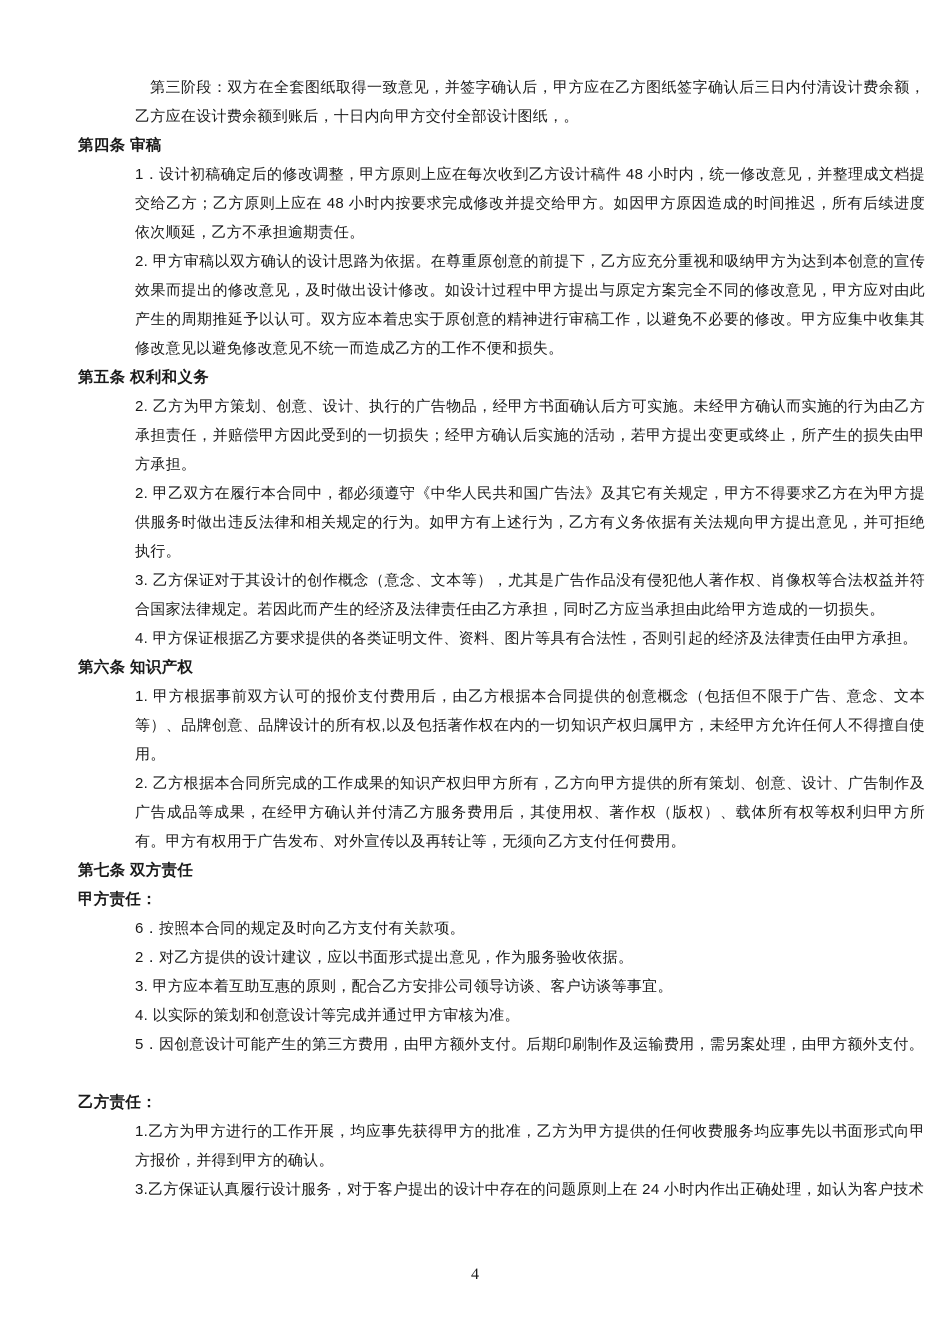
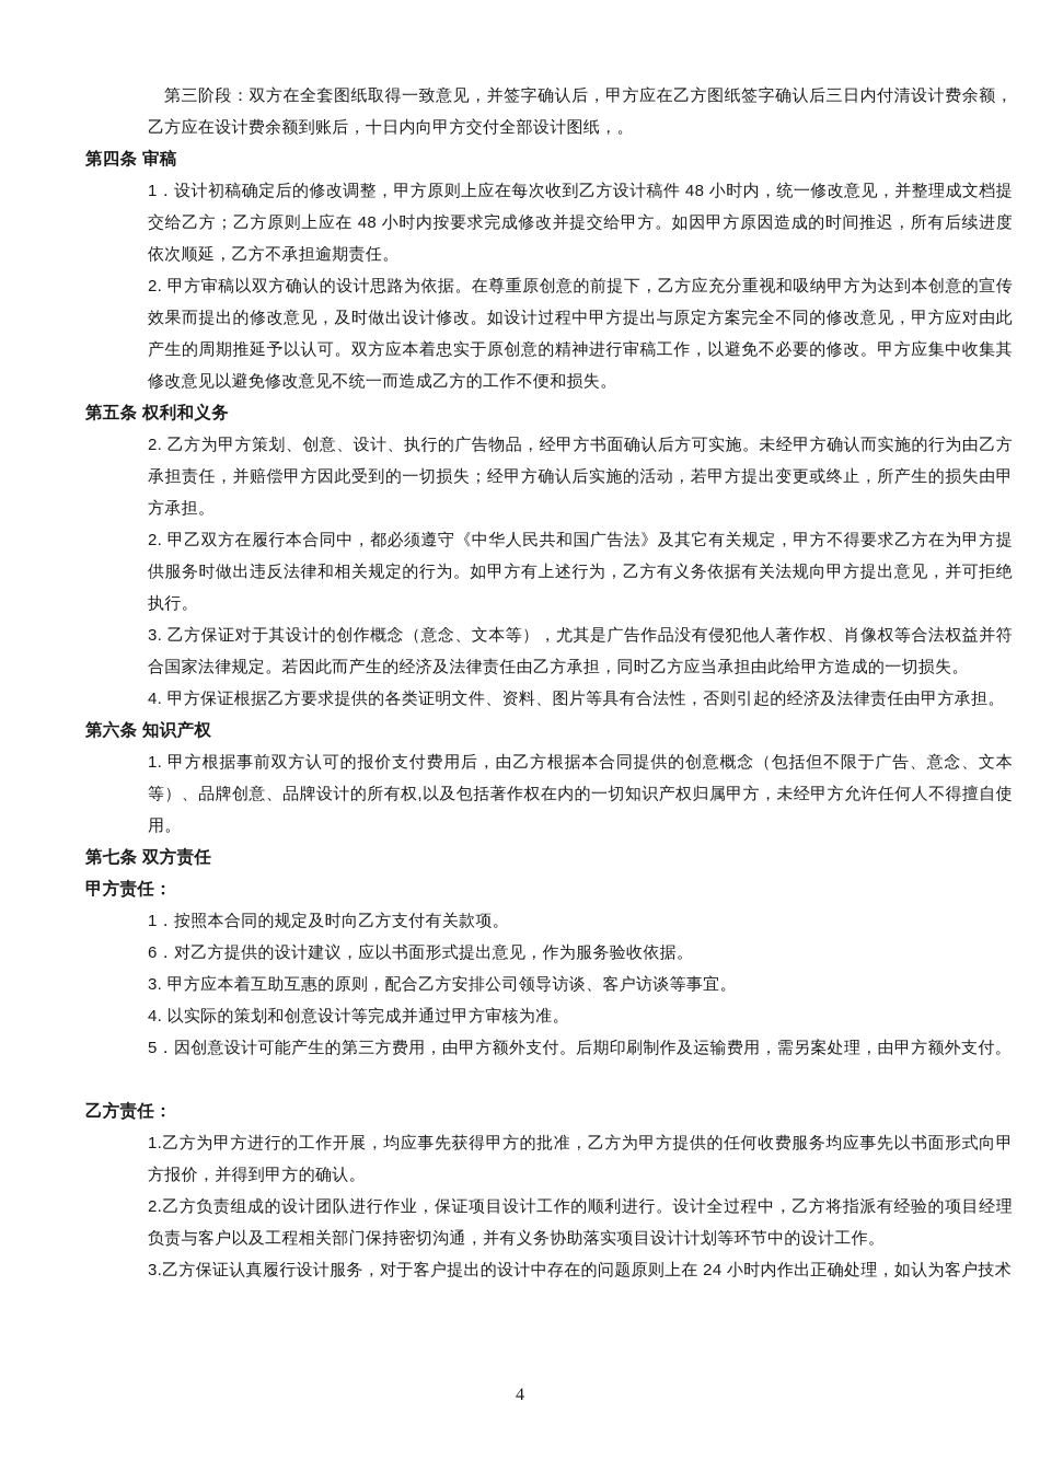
  第三阶段：双方在全套图纸取得一致意见，并签字确认后，甲方应在乙方图纸签字确认后三日内付清设计费余额，乙方应在设计费余额到账后，十日内向甲方交付全部设计图纸，。
  第四条 审稿
  1．设计初稿确定后的修改调整，甲方原则上应在每次收到乙方设计稿件 48 小时内，统一修改意见，并整理成文档提交给乙方；乙方原则上应在 48 小时内按要求完成修改并提交给甲方。如因甲方原因造成的时间推迟，所有后续进度依次顺延，乙方不承担逾期责任。
  2. 甲方审稿以双方确认的设计思路为依据。在尊重原创意的前提下，乙方应充分重视和吸纳甲方为达到本创意的宣传效果而提出的修改意见，及时做出设计修改。如设计过程中甲方提出与原定方案完全不同的修改意见，甲方应对由此产生的周期推延予以认可。双方应本着忠实于原创意的精神进行审稿工作，以避免不必要的修改。甲方应集中收集其修改意见以避免修改意见不统一而造成乙方的工作不便和损失。
  第五条 权利和义务
  2. 乙方为甲方策划、创意、设计、执行的广告物品，经甲方书面确认后方可实施。未经甲方确认而实施的行为由乙方承担责任，并赔偿甲方因此受到的一切损失；经甲方确认后实施的活动，若甲方提出变更或终止，所产生的损失由甲方承担。
  2. 甲乙双方在履行本合同中，都必须遵守《中华人民共和国广告法》及其它有关规定，甲方不得要求乙方在为甲方提供服务时做出违反法律和相关规定的行为。如甲方有上述行为，乙方有义务依据有关法规向甲方提出意见，并可拒绝执行。
  3. 乙方保证对于其设计的创作概念（意念、文本等），尤其是广告作品没有侵犯他人著作权、肖像权等合法权益并符合国家法律规定。若因此而产生的经济及法律责任由乙方承担，同时乙方应当承担由此给甲方造成的一切损失。
  4. 甲方保证根据乙方要求提供的各类证明文件、资料、图片等具有合法性，否则引起的经济及法律责任由甲方承担。
  第六条 知识产权
  1. 甲方根据事前双方认可的报价支付费用后，由乙方根据本合同提供的创意概念（包括但不限于广告、意念、文本等）、品牌创意、品牌设计的所有权,以及包括著作权在内的一切知识产权归属甲方，未经甲方允许任何人不得擅自使用。
- 2. 乙方根据本合同所完成的工作成果的知识产权归甲方所有，乙方向甲方提供的所有策划、创意、设计、广告制作及广告成品等成果，在经甲方确认并付清乙方服务费用后，其使用权、著作权（版权）、载体所有权等权利归甲方所有。甲方有权用于广告发布、对外宣传以及再转让等，无须向乙方支付任何费用。
  第七条 双方责任
  甲方责任：
- 6．按照本合同的规定及时向乙方支付有关款项。
+ 1．按照本合同的规定及时向乙方支付有关款项。
- 2．对乙方提供的设计建议，应以书面形式提出意见，作为服务验收依据。
+ 6．对乙方提供的设计建议，应以书面形式提出意见，作为服务验收依据。
  3. 甲方应本着互助互惠的原则，配合乙方安排公司领导访谈、客户访谈等事宜。
  4. 以实际的策划和创意设计等完成并通过甲方审核为准。
  5．因创意设计可能产生的第三方费用，由甲方额外支付。后期印刷制作及运输费用，需另案处理，由甲方额外支付。
  乙方责任：
  1.乙方为甲方进行的工作开展，均应事先获得甲方的批准，乙方为甲方提供的任何收费服务均应事先以书面形式向甲方报价，并得到甲方的确认。
+ 2.乙方负责组成的设计团队进行作业，保证项目设计工作的顺利进行。设计全过程中，乙方将指派有经验的项目经理负责与客户以及工程相关部门保持密切沟通，并有义务协助落实项目设计计划等环节中的设计工作。
  3.乙方保证认真履行设计服务，对于客户提出的设计中存在的问题原则上在 24 小时内作出正确处理，如认为客户技术
  4
